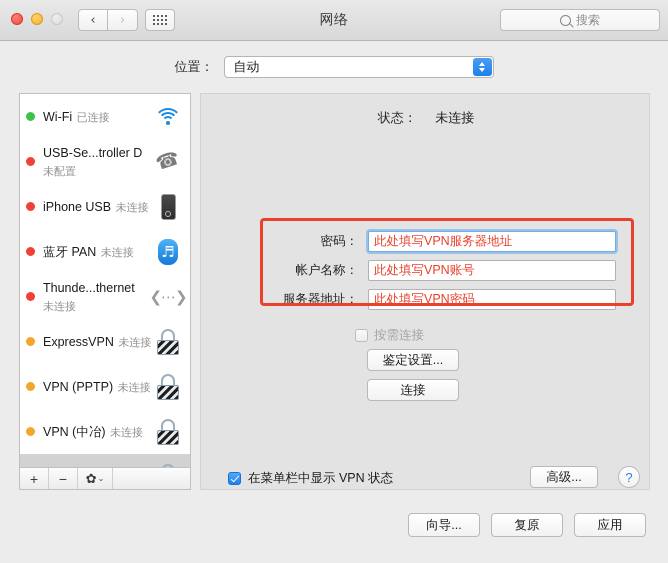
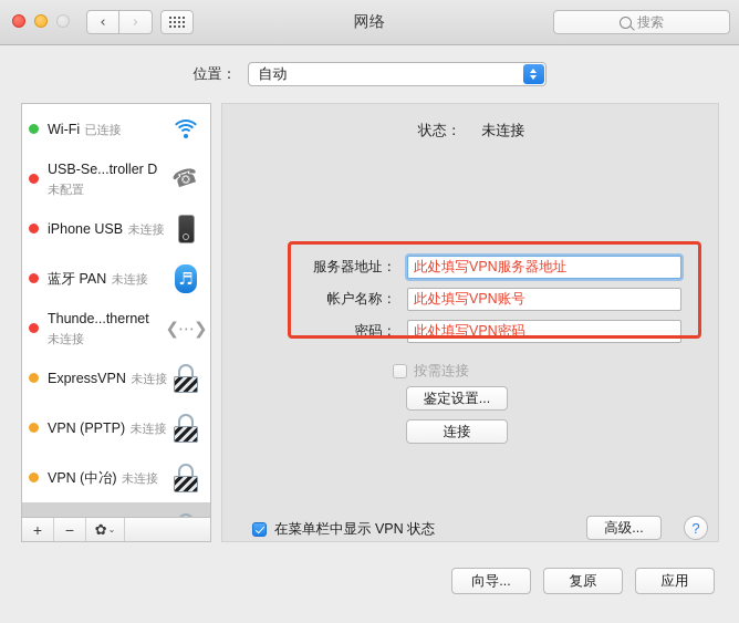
  ‹
  ›
  网络
  搜索
  位置：
  自动
  Wi-Fi 已连接
  USB-Se...troller D 未配置
  iPhone USB 未连接
  蓝牙 PAN 未连接
  ♬
  Thunde...thernet 未连接
  ❮⋯❯
  ExpressVPN 未连接
  VPN (PPTP) 未连接
  VPN (中冶) 未连接
  +
  −
  ✿
  ⌄
  状态： 未连接
- 密码：
+ 服务器地址：
  此处填写VPN服务器地址
  帐户名称：
  此处填写VPN账号
- 服务器地址：
+ 密码：
  此处填写VPN密码
  按需连接
  鉴定设置...
  连接
  在菜单栏中显示 VPN 状态
  高级...
  ?
  向导...
  复原
  应用
